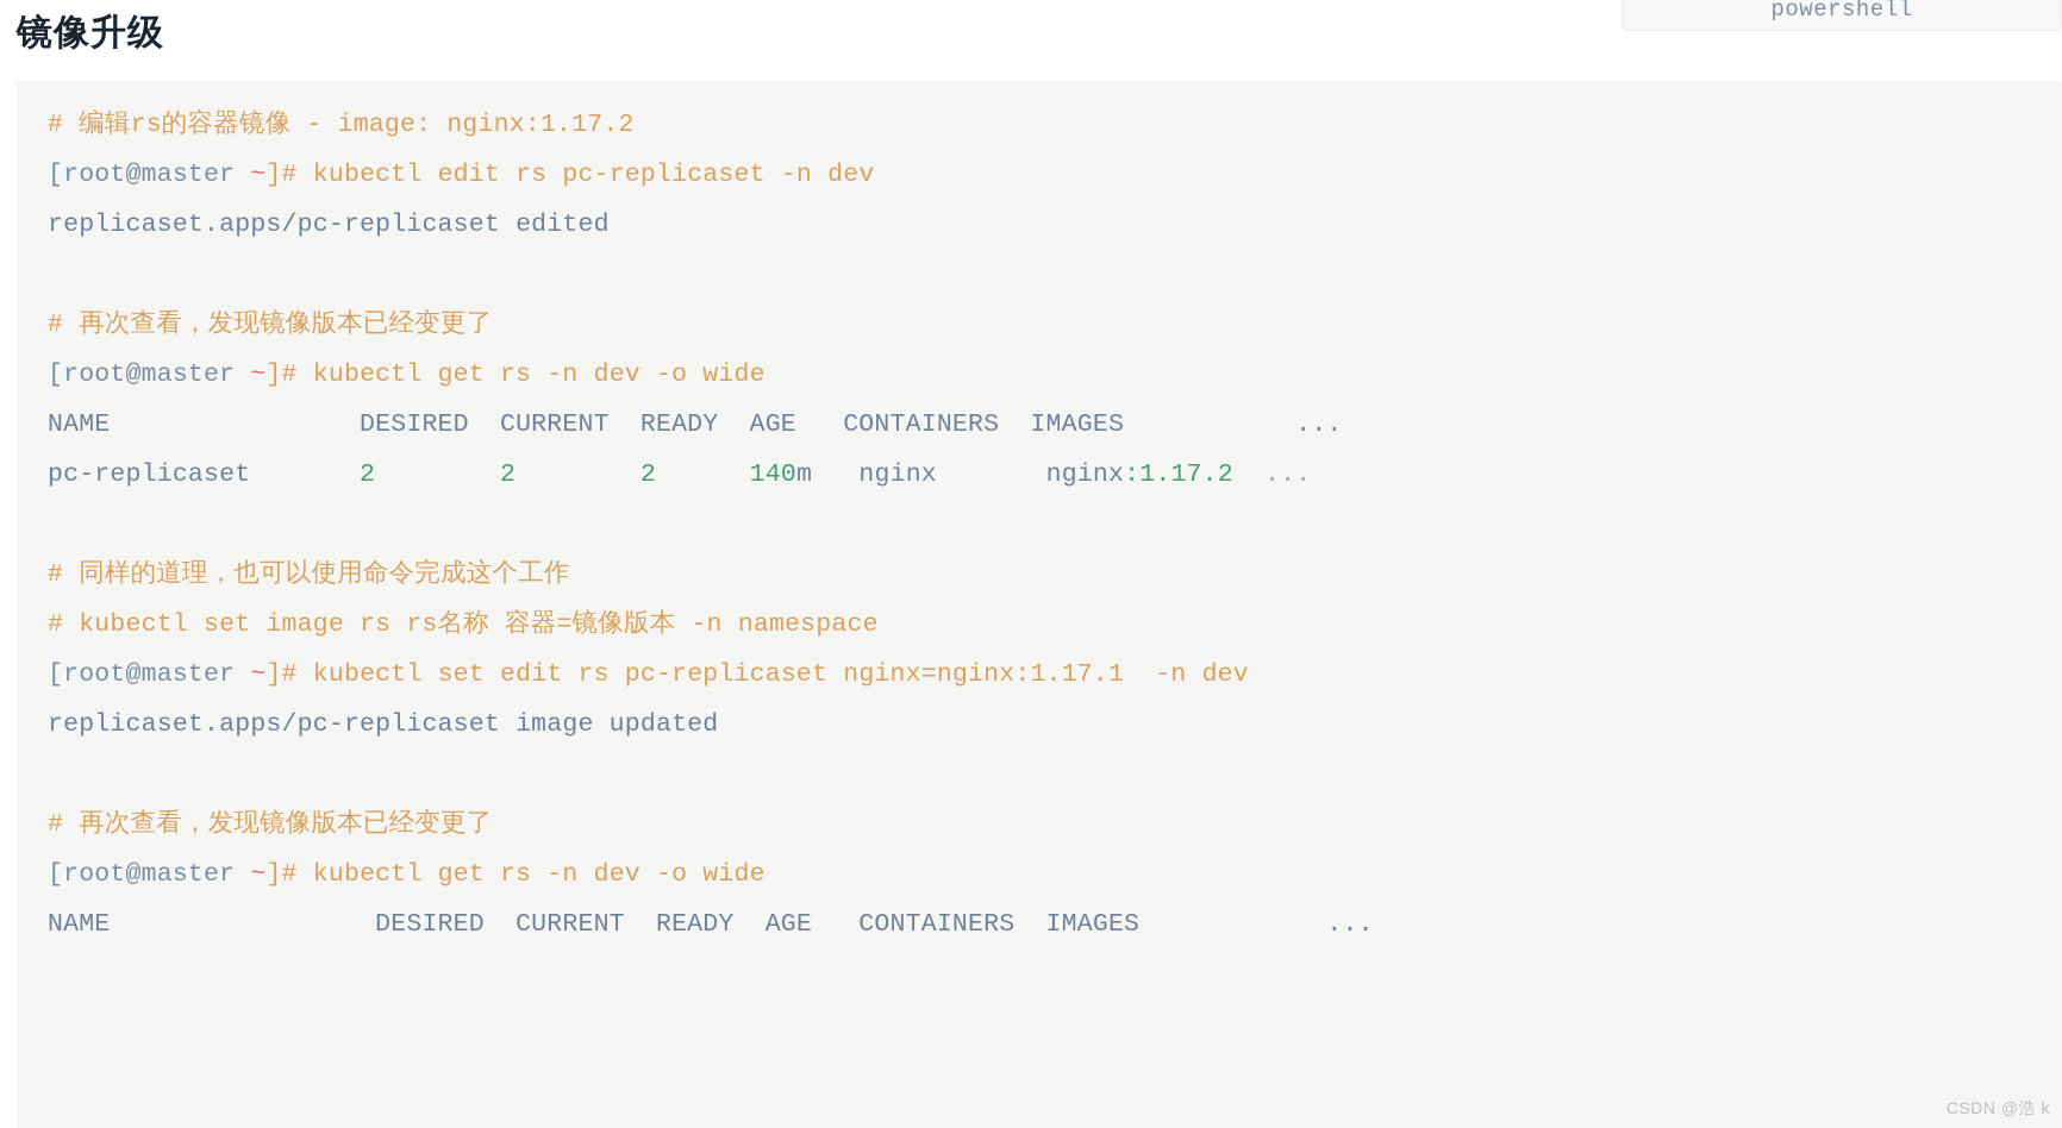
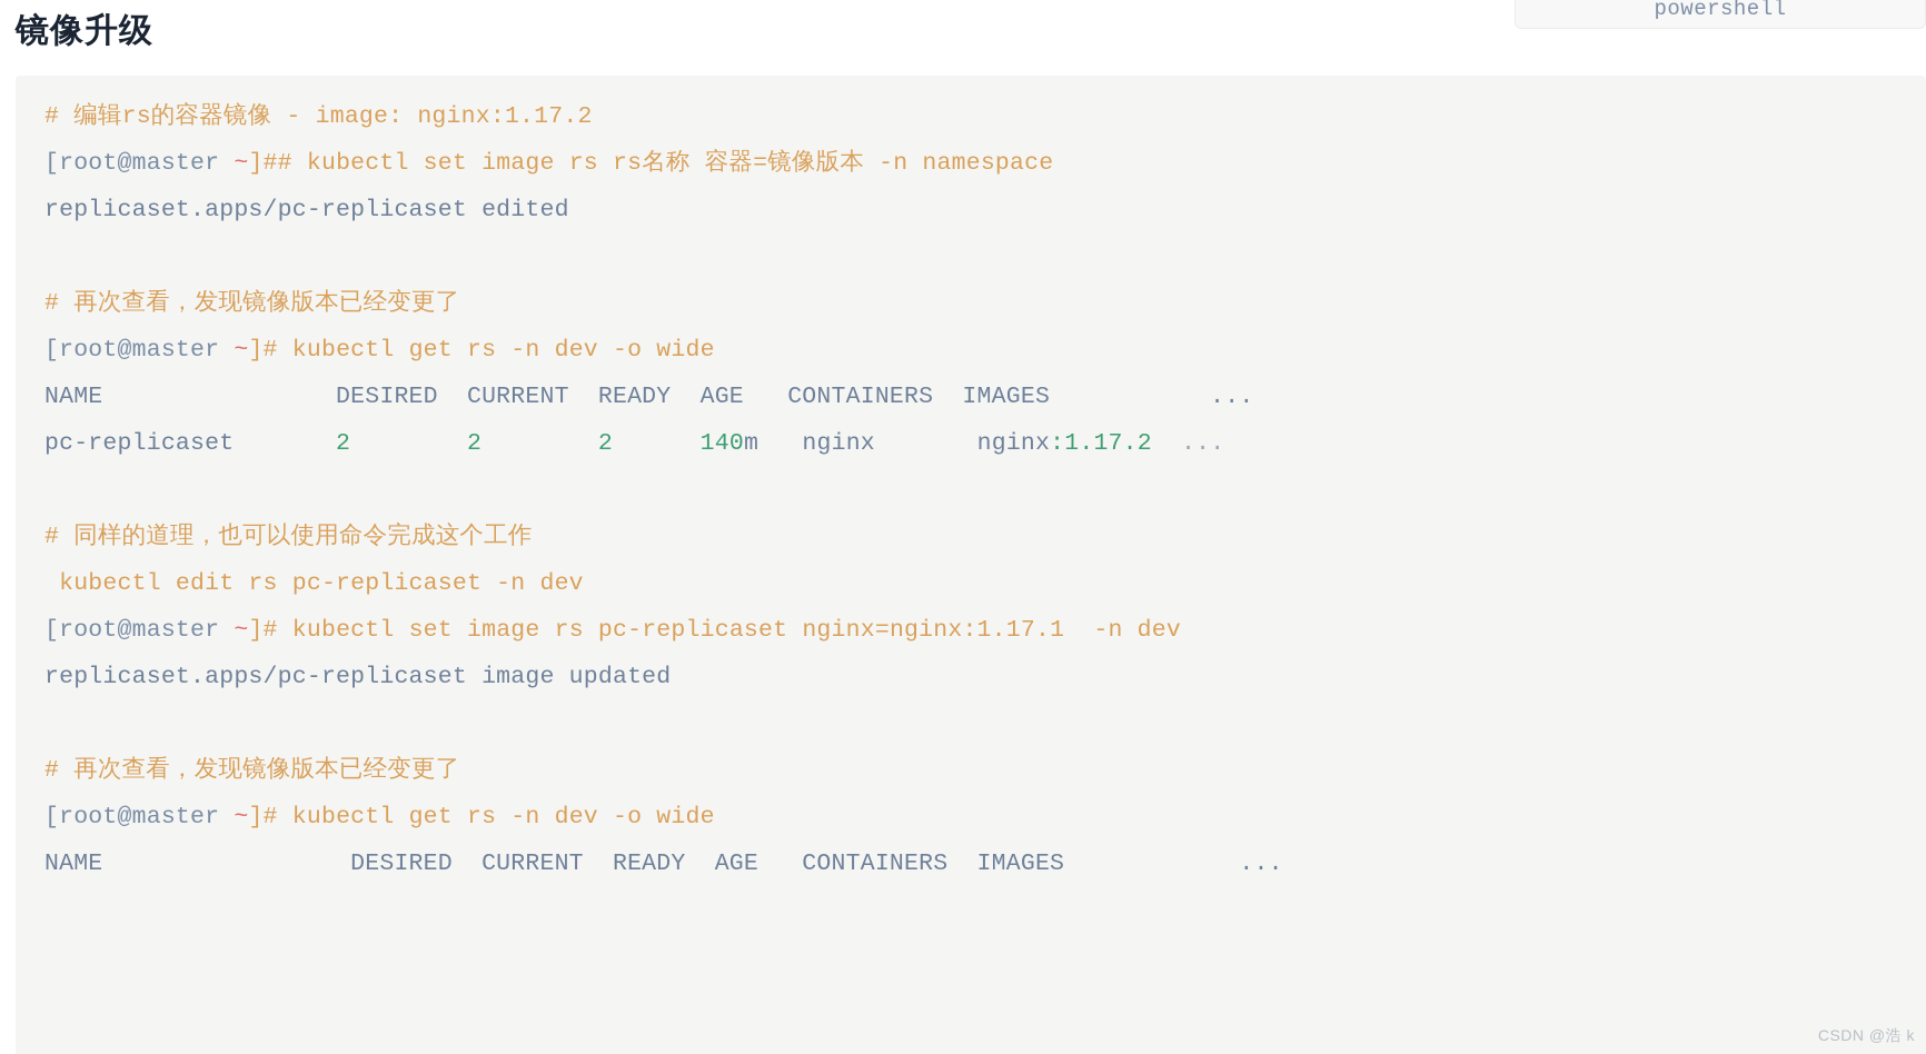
  镜像升级
  powershell
  # 编辑rs的容器镜像 - image: nginx:1.17.2
- [root@master ~]# kubectl edit rs pc-replicaset -n dev
+ [root@master ~]## kubectl set image rs rs名称 容器=镜像版本 -n namespace
  replicaset.apps/pc-replicaset edited
  # 再次查看，发现镜像版本已经变更了
  [root@master ~]# kubectl get rs -n dev -o wide
  NAME DESIRED CURRENT READY AGE CONTAINERS IMAGES ...
  pc-replicaset 2 2 2 140m nginx nginx:1.17.2 ...
  # 同样的道理，也可以使用命令完成这个工作
- # kubectl set image rs rs名称 容器=镜像版本 -n namespace
+ kubectl edit rs pc-replicaset -n dev
- [root@master ~]# kubectl set edit rs pc-replicaset nginx=nginx:1.17.1 -n dev
+ [root@master ~]# kubectl set image rs pc-replicaset nginx=nginx:1.17.1 -n dev
  replicaset.apps/pc-replicaset image updated
  # 再次查看，发现镜像版本已经变更了
  [root@master ~]# kubectl get rs -n dev -o wide
  NAME DESIRED CURRENT READY AGE CONTAINERS IMAGES ...
  CSDN @浩 k
